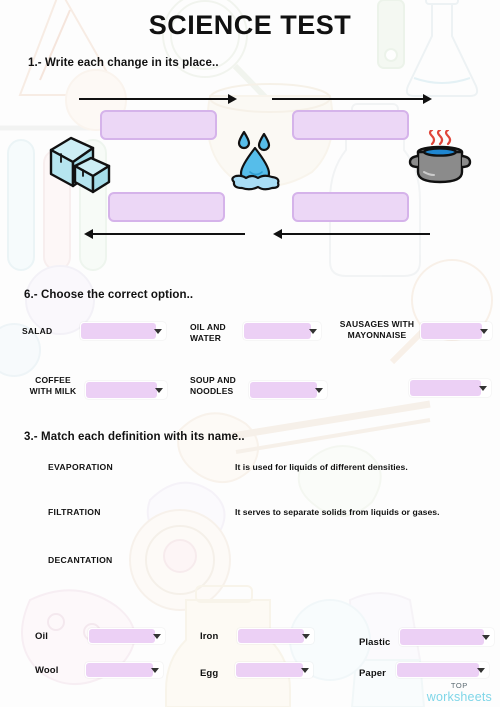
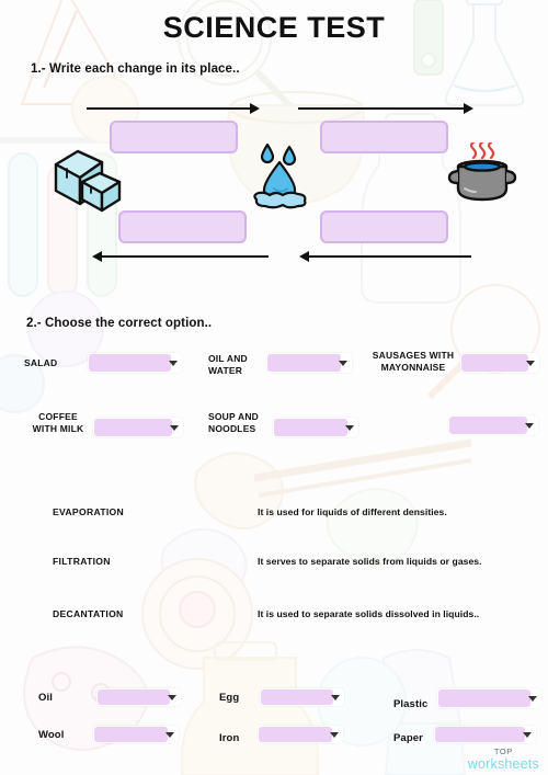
  SCIENCE TEST
  1.- Write each change in its place..
- 6.- Choose the correct option..
+ 2.- Choose the correct option..
  SALAD
  OIL AND
  WATER
  SAUSAGES WITH
  MAYONNAISE
  COFFEE
  WITH MILK
  SOUP AND
  NOODLES
- 3.- Match each definition with its name..
  EVAPORATION
  It is used for liquids of different densities.
  FILTRATION
  It serves to separate solids from liquids or gases.
  DECANTATION
+ It is used to separate solids dissolved in liquids..
  Oil
- Iron
+ Egg
  Plastic
  Wool
- Egg
+ Iron
  Paper
  TOP
  worksheets
